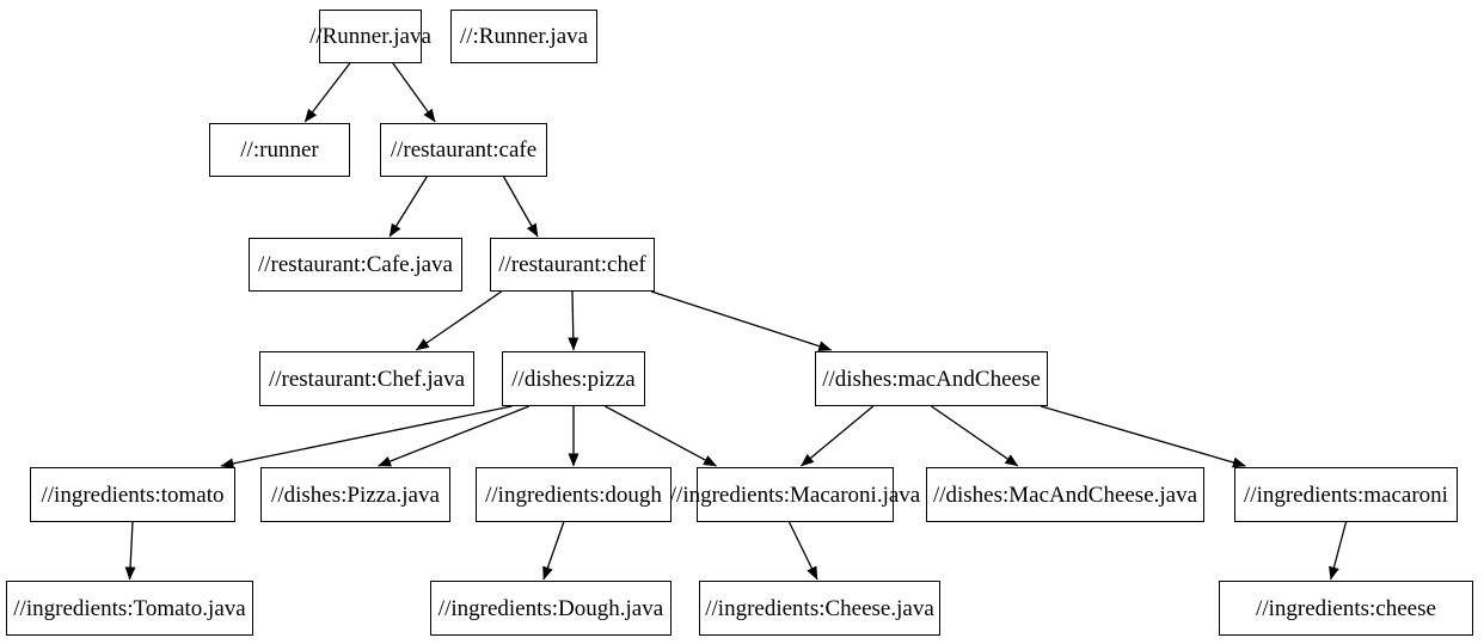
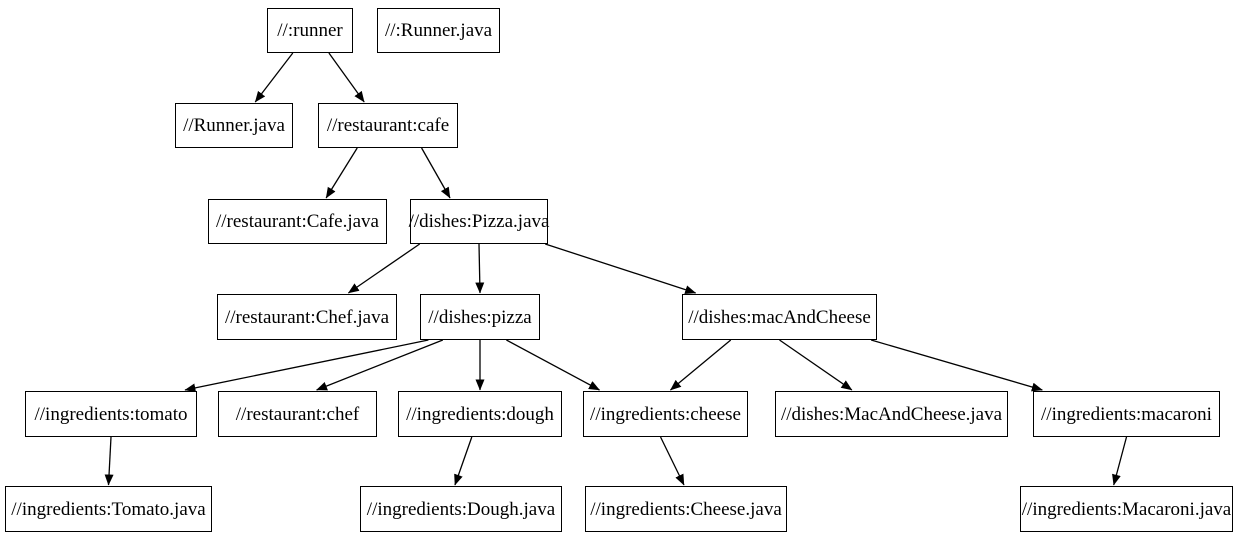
- //Runner.java
+ //:runner
  //:Runner.java
- //:runner
+ //Runner.java
  //restaurant:cafe
  //restaurant:Cafe.java
- //restaurant:chef
+ //dishes:Pizza.java
  //restaurant:Chef.java
  //dishes:pizza
  //dishes:macAndCheese
  //ingredients:tomato
- //dishes:Pizza.java
+ //restaurant:chef
  //ingredients:dough
- //ingredients:Macaroni.java
+ //ingredients:cheese
  //dishes:MacAndCheese.java
  //ingredients:macaroni
  //ingredients:Tomato.java
  //ingredients:Dough.java
  //ingredients:Cheese.java
- //ingredients:cheese
+ //ingredients:Macaroni.java
